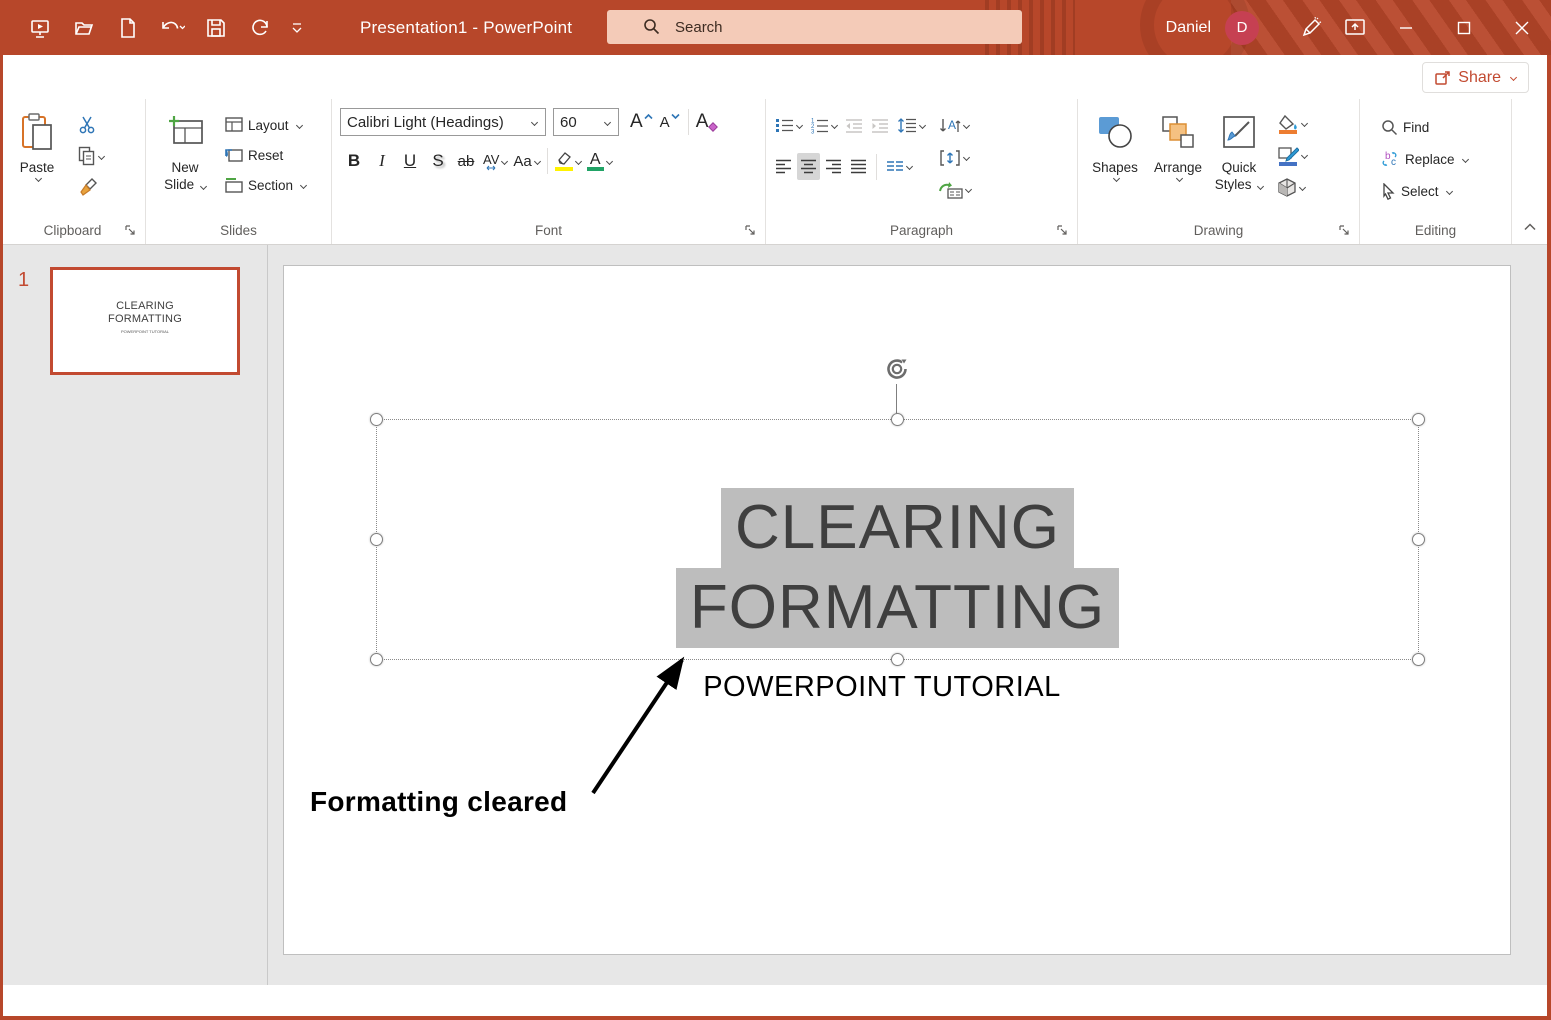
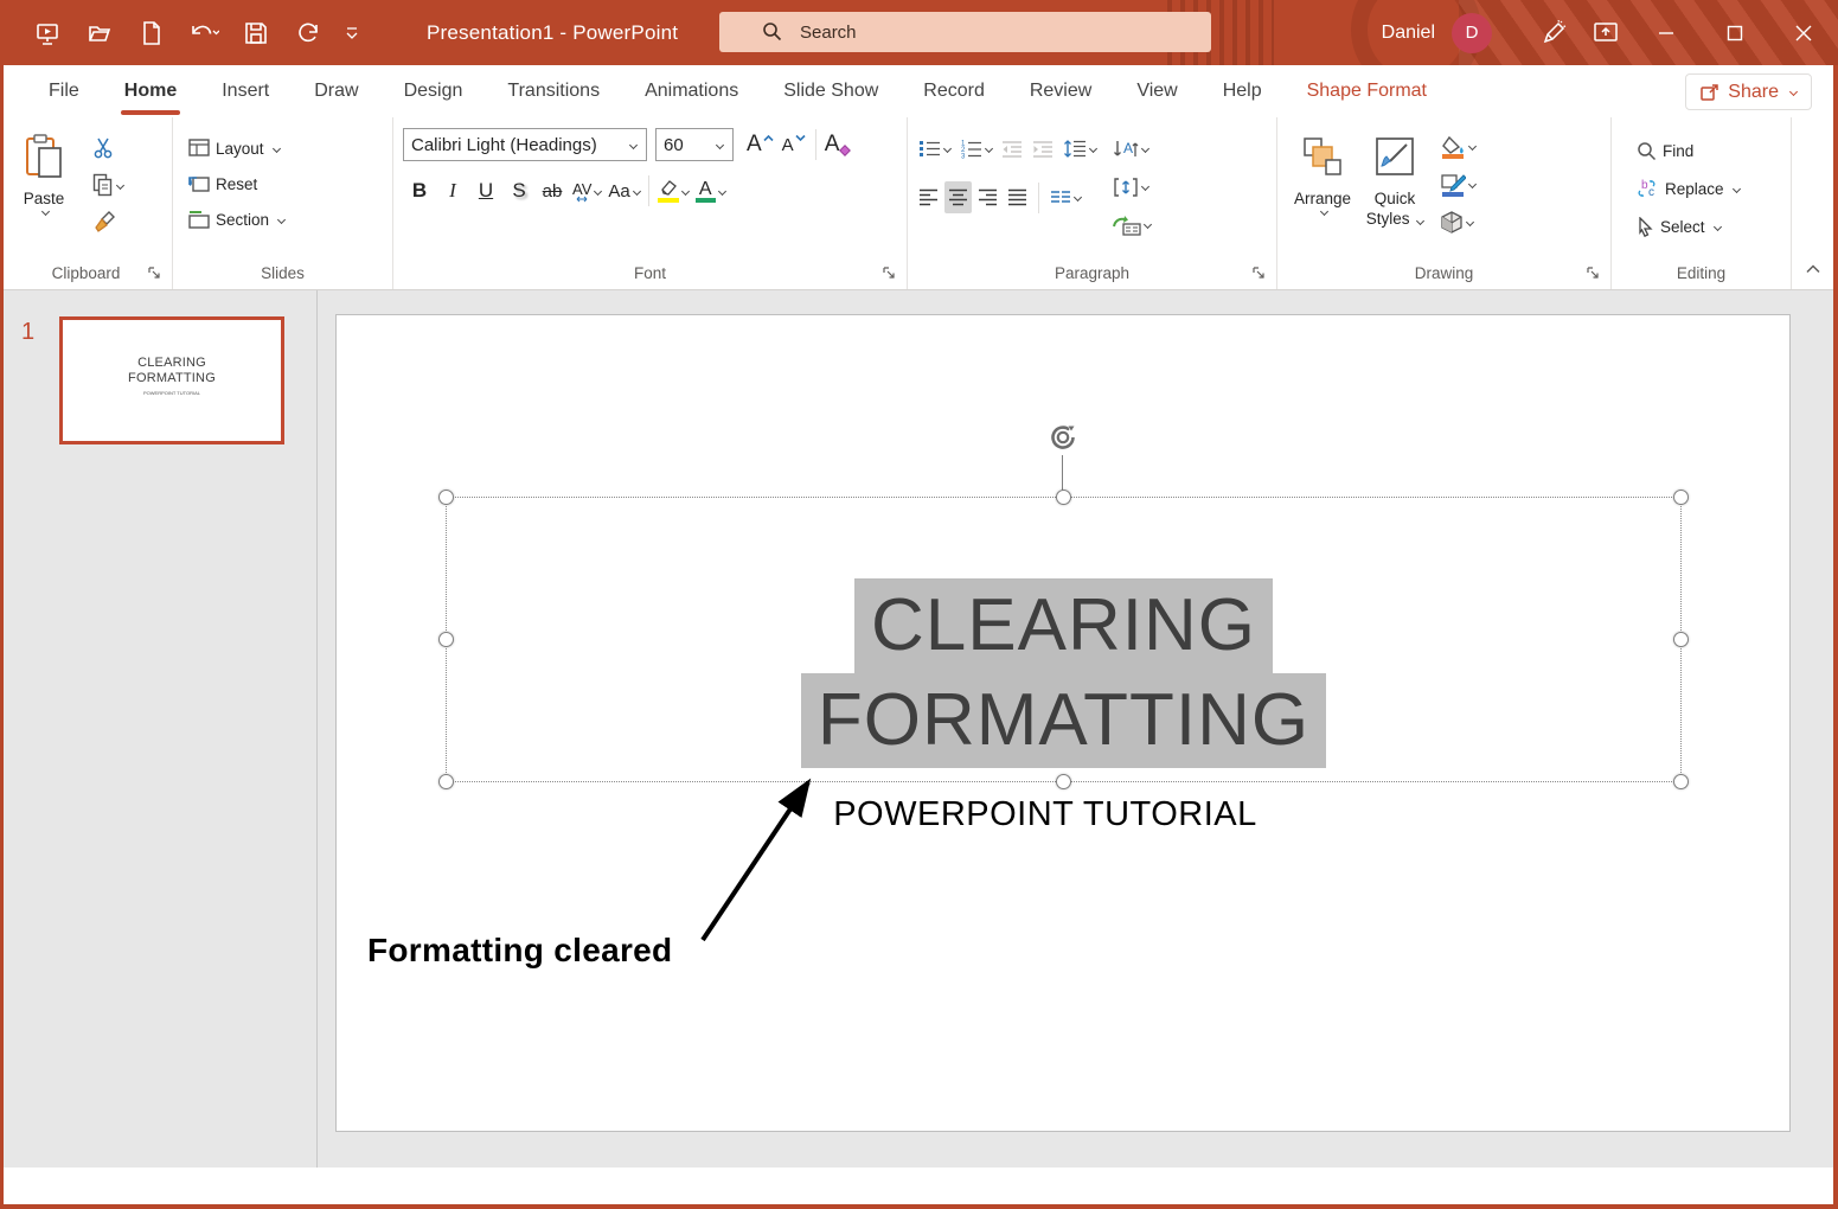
  Presentation1 - PowerPoint
  Search
  Daniel
  D
+ File
+ Home
+ Insert
+ Draw
+ Design
+ Transitions
+ Animations
+ Slide Show
+ Record
+ Review
+ View
+ Help
+ Shape Format
  Share
  Paste
  Clipboard
- New
- Slide
  Layout
  Reset
  Section
  Slides
  Calibri Light (Headings)
  60
  A
  A
  A
  B
  I
  U
  S
  ab
  AV
  Aa
  A
  Font
  A
  Paragraph
- Shapes
  Arrange
  Quick
  Styles
  Drawing
  Find
  b
  c
  Replace
  Select
  Editing
  1
  CLEARING
  FORMATTING
  CLEARING
  FORMATTING
  POWERPOINT TUTORIAL
  Formatting cleared
